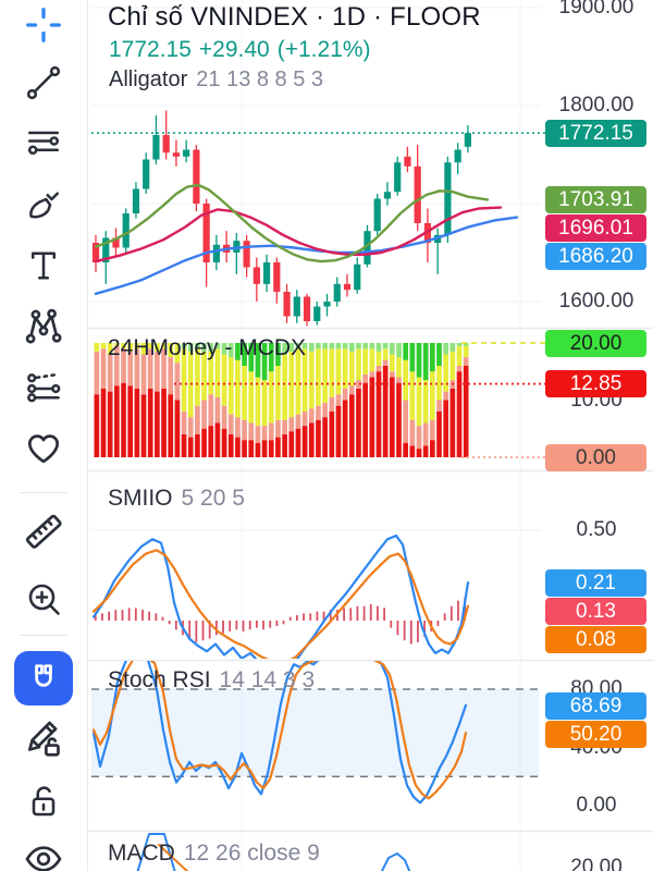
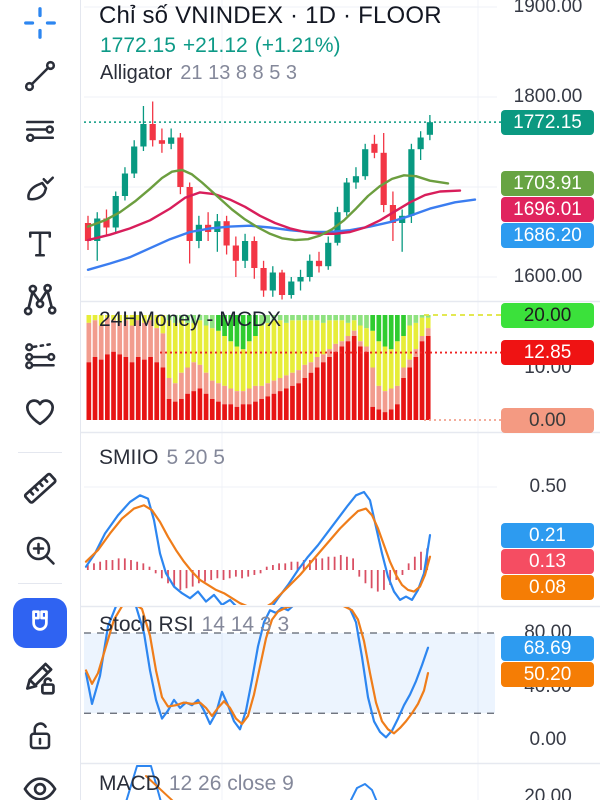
  1900.00
  1800.00
  1600.00
  1772.15
  1703.91
  1696.01
  1686.20
  10.00
  20.00
  12.85
  0.00
  0.50
  0.21
  0.13
  0.08
  80.00
  0.00
  68.69
  50.20
  20.00
  Chỉ số VNINDEX · 1D · FLOOR
- 1772.15 +29.40 (+1.21%)
+ 1772.15 +21.12 (+1.21%)
  Alligator 21 13 8 8 5 3
  24HMoney - MCDX
  SMIIO 5 20 5
  Stoch RSI 14 14 3 3
  MACD 12 26 close 9
